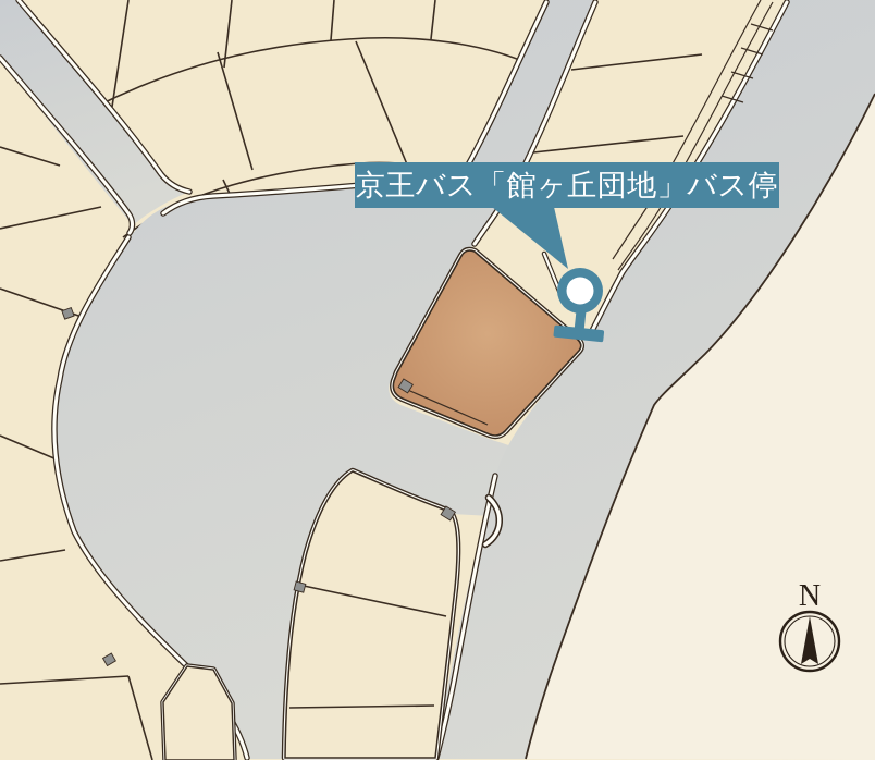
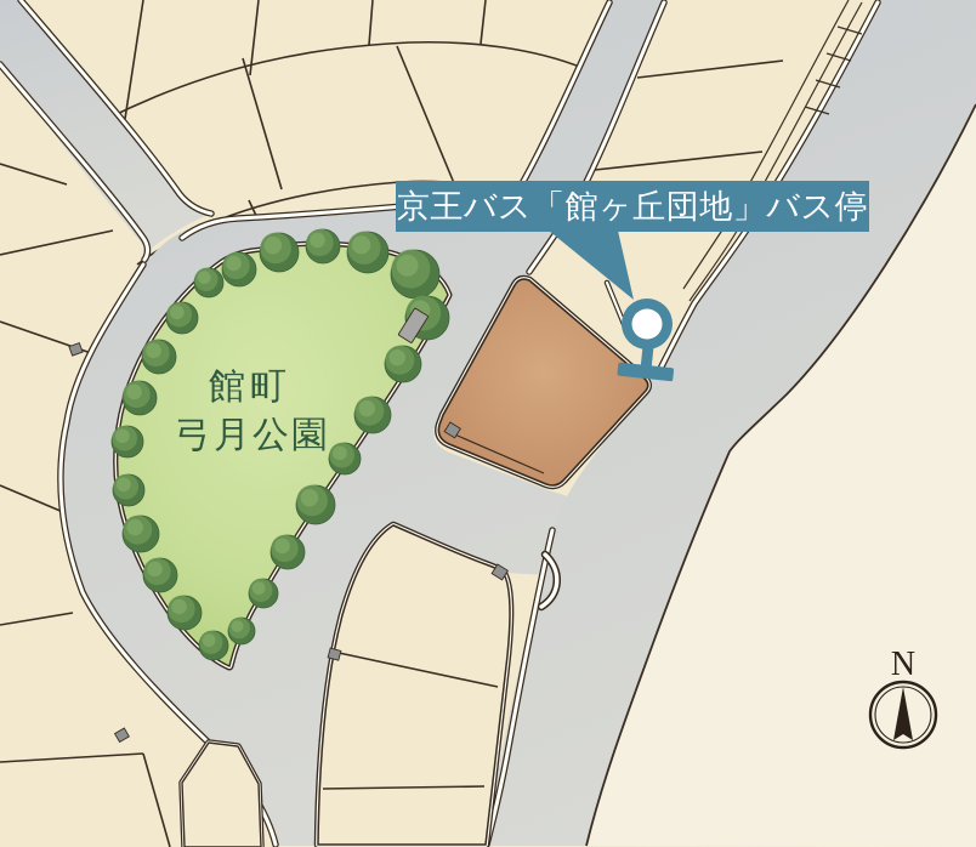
+ 館町
+ 弓月公園
  N
  京王バス「館ヶ丘団地」バス停
